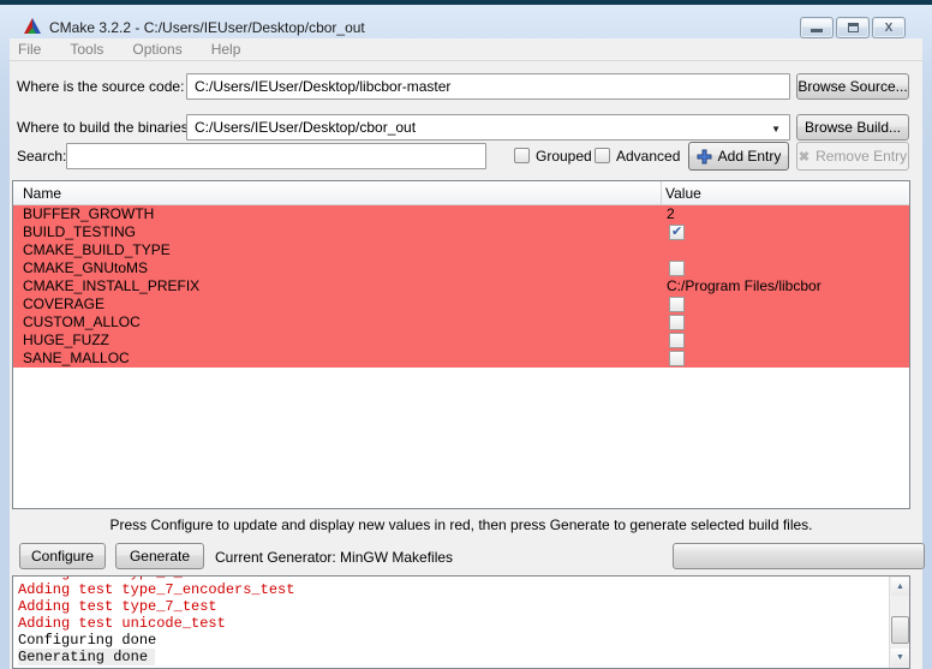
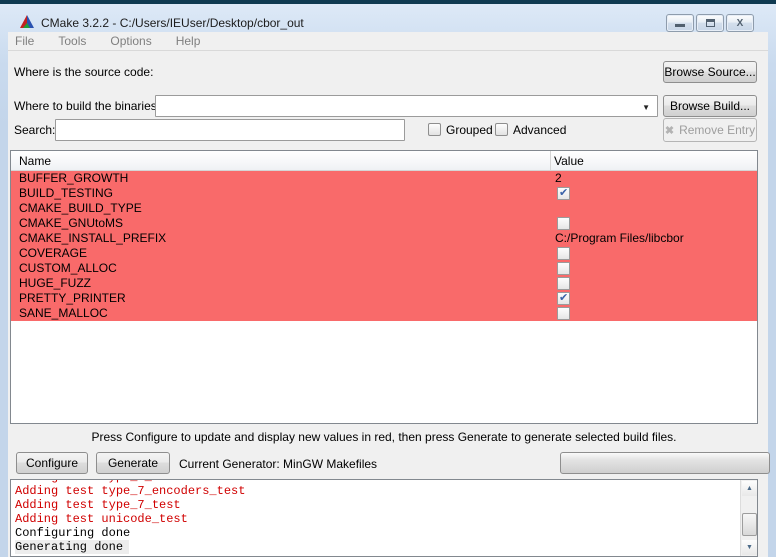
  CMake 3.2.2 - C:/Users/IEUser/Desktop/cbor_out
  X
  File
  Tools
  Options
  Help
  Where is the source code:
- C:/Users/IEUser/Desktop/libcbor-master
  Browse Source...
  Where to build the binaries
- C:/Users/IEUser/Desktop/cbor_out
  ▼
  Browse Build...
  Search:
  Grouped
  Advanced
- Add Entry
  ✖
  Remove Entry
  Name
  Value
  BUFFER_GROWTH
  2
  BUILD_TESTING
  CMAKE_BUILD_TYPE
  CMAKE_GNUtoMS
  CMAKE_INSTALL_PREFIX
  C:/Program Files/libcbor
  COVERAGE
  CUSTOM_ALLOC
  HUGE_FUZZ
+ PRETTY_PRINTER
  SANE_MALLOC
  Press Configure to update and display new values in red, then press Generate to generate selected build files.
  Configure
  Generate
  Current Generator: MinGW Makefiles
  Adding test type_7_encoders_test
  Adding test type_7_test
  Adding test unicode_test
  Configuring done
  Generating done
